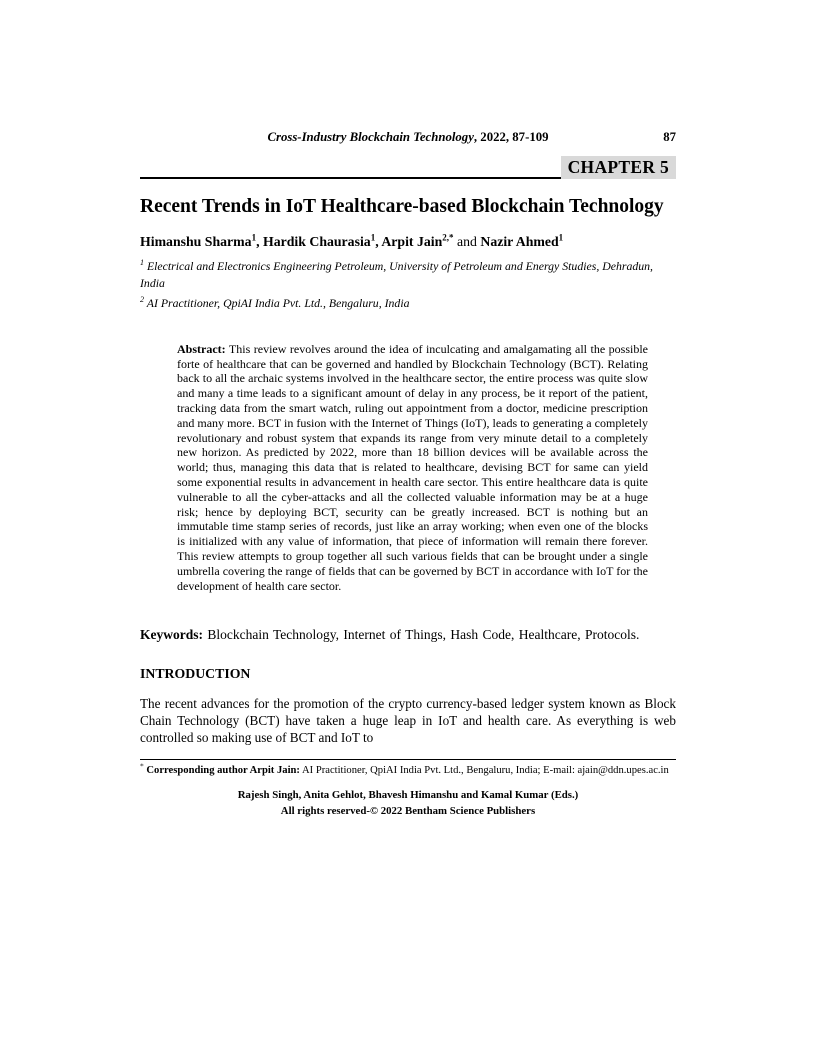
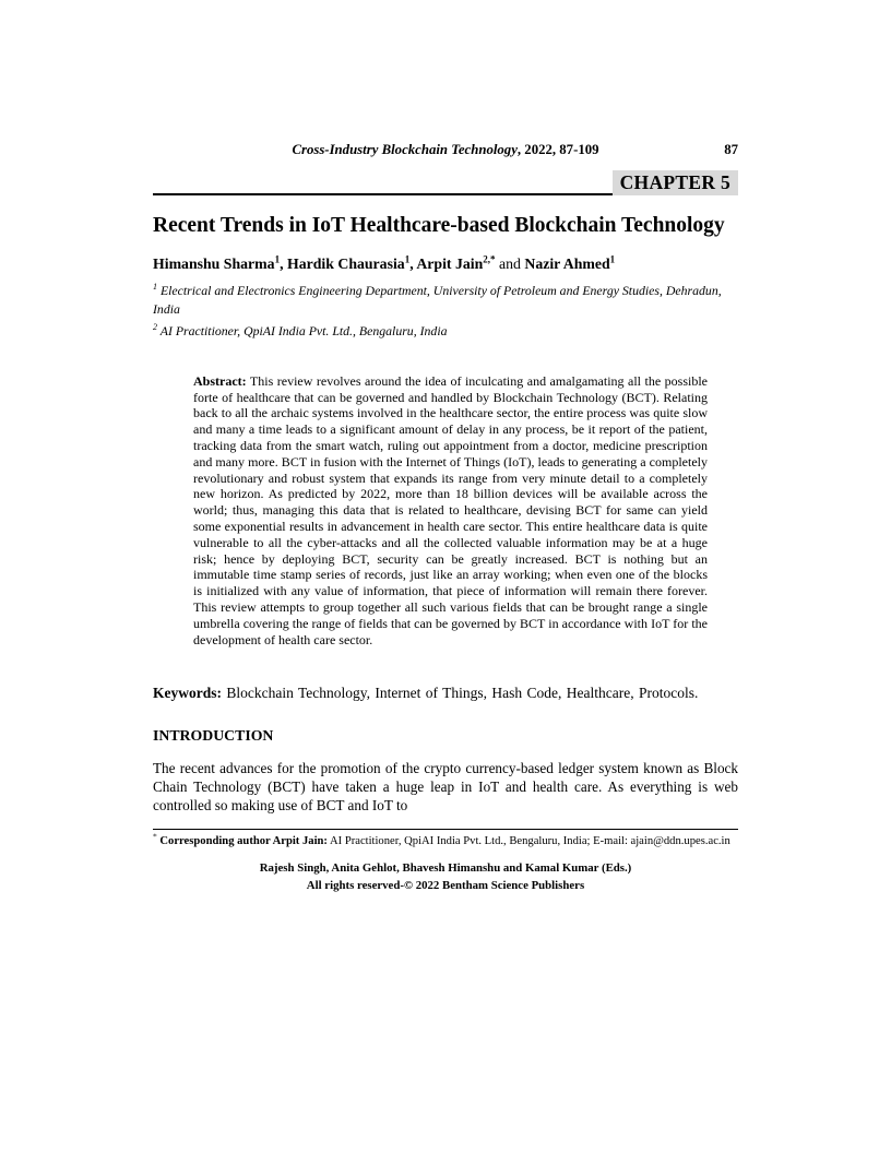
  Cross-Industry Blockchain Technology, 2022, 87-109
  87
  CHAPTER 5
  Recent Trends in IoT Healthcare-based Blockchain Technology
  Himanshu Sharma1, Hardik Chaurasia1, Arpit Jain2,* and Nazir Ahmed1
- 1 Electrical and Electronics Engineering Petroleum, University of Petroleum and Energy Studies, Dehradun, India
+ 1 Electrical and Electronics Engineering Department, University of Petroleum and Energy Studies, Dehradun, India
  2 AI Practitioner, QpiAI India Pvt. Ltd., Bengaluru, India
- Abstract: This review revolves around the idea of inculcating and amalgamating all the possible forte of healthcare that can be governed and handled by Blockchain Technology (BCT). Relating back to all the archaic systems involved in the healthcare sector, the entire process was quite slow and many a time leads to a significant amount of delay in any process, be it report of the patient, tracking data from the smart watch, ruling out appointment from a doctor, medicine prescription and many more. BCT in fusion with the Internet of Things (IoT), leads to generating a completely revolutionary and robust system that expands its range from very minute detail to a completely new horizon. As predicted by 2022, more than 18 billion devices will be available across the world; thus, managing this data that is related to healthcare, devising BCT for same can yield some exponential results in advancement in health care sector. This entire healthcare data is quite vulnerable to all the cyber-attacks and all the collected valuable information may be at a huge risk; hence by deploying BCT, security can be greatly increased. BCT is nothing but an immutable time stamp series of records, just like an array working; when even one of the blocks is initialized with any value of information, that piece of information will remain there forever. This review attempts to group together all such various fields that can be brought under a single umbrella covering the range of fields that can be governed by BCT in accordance with IoT for the development of health care sector.
+ Abstract: This review revolves around the idea of inculcating and amalgamating all the possible forte of healthcare that can be governed and handled by Blockchain Technology (BCT). Relating back to all the archaic systems involved in the healthcare sector, the entire process was quite slow and many a time leads to a significant amount of delay in any process, be it report of the patient, tracking data from the smart watch, ruling out appointment from a doctor, medicine prescription and many more. BCT in fusion with the Internet of Things (IoT), leads to generating a completely revolutionary and robust system that expands its range from very minute detail to a completely new horizon. As predicted by 2022, more than 18 billion devices will be available across the world; thus, managing this data that is related to healthcare, devising BCT for same can yield some exponential results in advancement in health care sector. This entire healthcare data is quite vulnerable to all the cyber-attacks and all the collected valuable information may be at a huge risk; hence by deploying BCT, security can be greatly increased. BCT is nothing but an immutable time stamp series of records, just like an array working; when even one of the blocks is initialized with any value of information, that piece of information will remain there forever. This review attempts to group together all such various fields that can be brought range a single umbrella covering the range of fields that can be governed by BCT in accordance with IoT for the development of health care sector.
  Keywords: Blockchain Technology, Internet of Things, Hash Code, Healthcare, Protocols.
  INTRODUCTION
  The recent advances for the promotion of the crypto currency-based ledger system known as Block Chain Technology (BCT) have taken a huge leap in IoT and health care. As everything is web controlled so making use of BCT and IoT to
  * Corresponding author Arpit Jain: AI Practitioner, QpiAI India Pvt. Ltd., Bengaluru, India; E-mail: ajain@ddn.upes.ac.in
  Rajesh Singh, Anita Gehlot, Bhavesh Himanshu and Kamal Kumar (Eds.)
  All rights reserved-© 2022 Bentham Science Publishers
